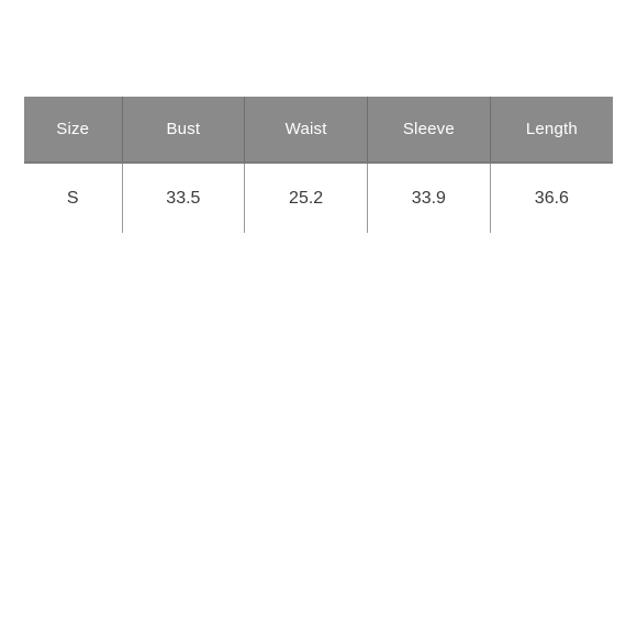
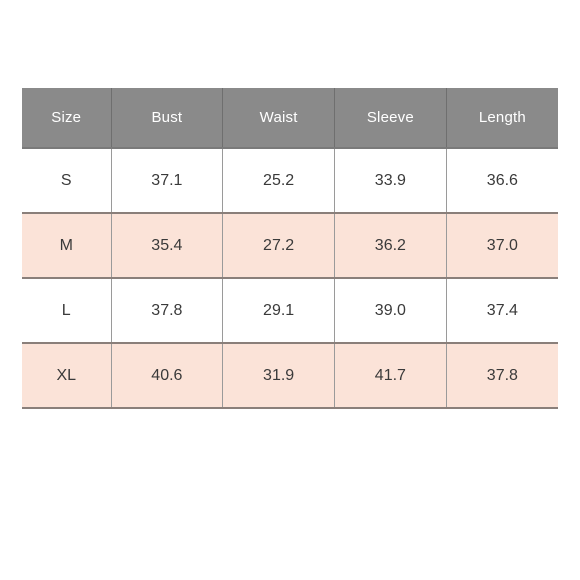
  Size	Bust	Waist	Sleeve	Length
- S	33.5	25.2	33.9	36.6
+ S	37.1	25.2	33.9	36.6
+ M	35.4	27.2	36.2	37.0
+ L	37.8	29.1	39.0	37.4
+ XL	40.6	31.9	41.7	37.8
